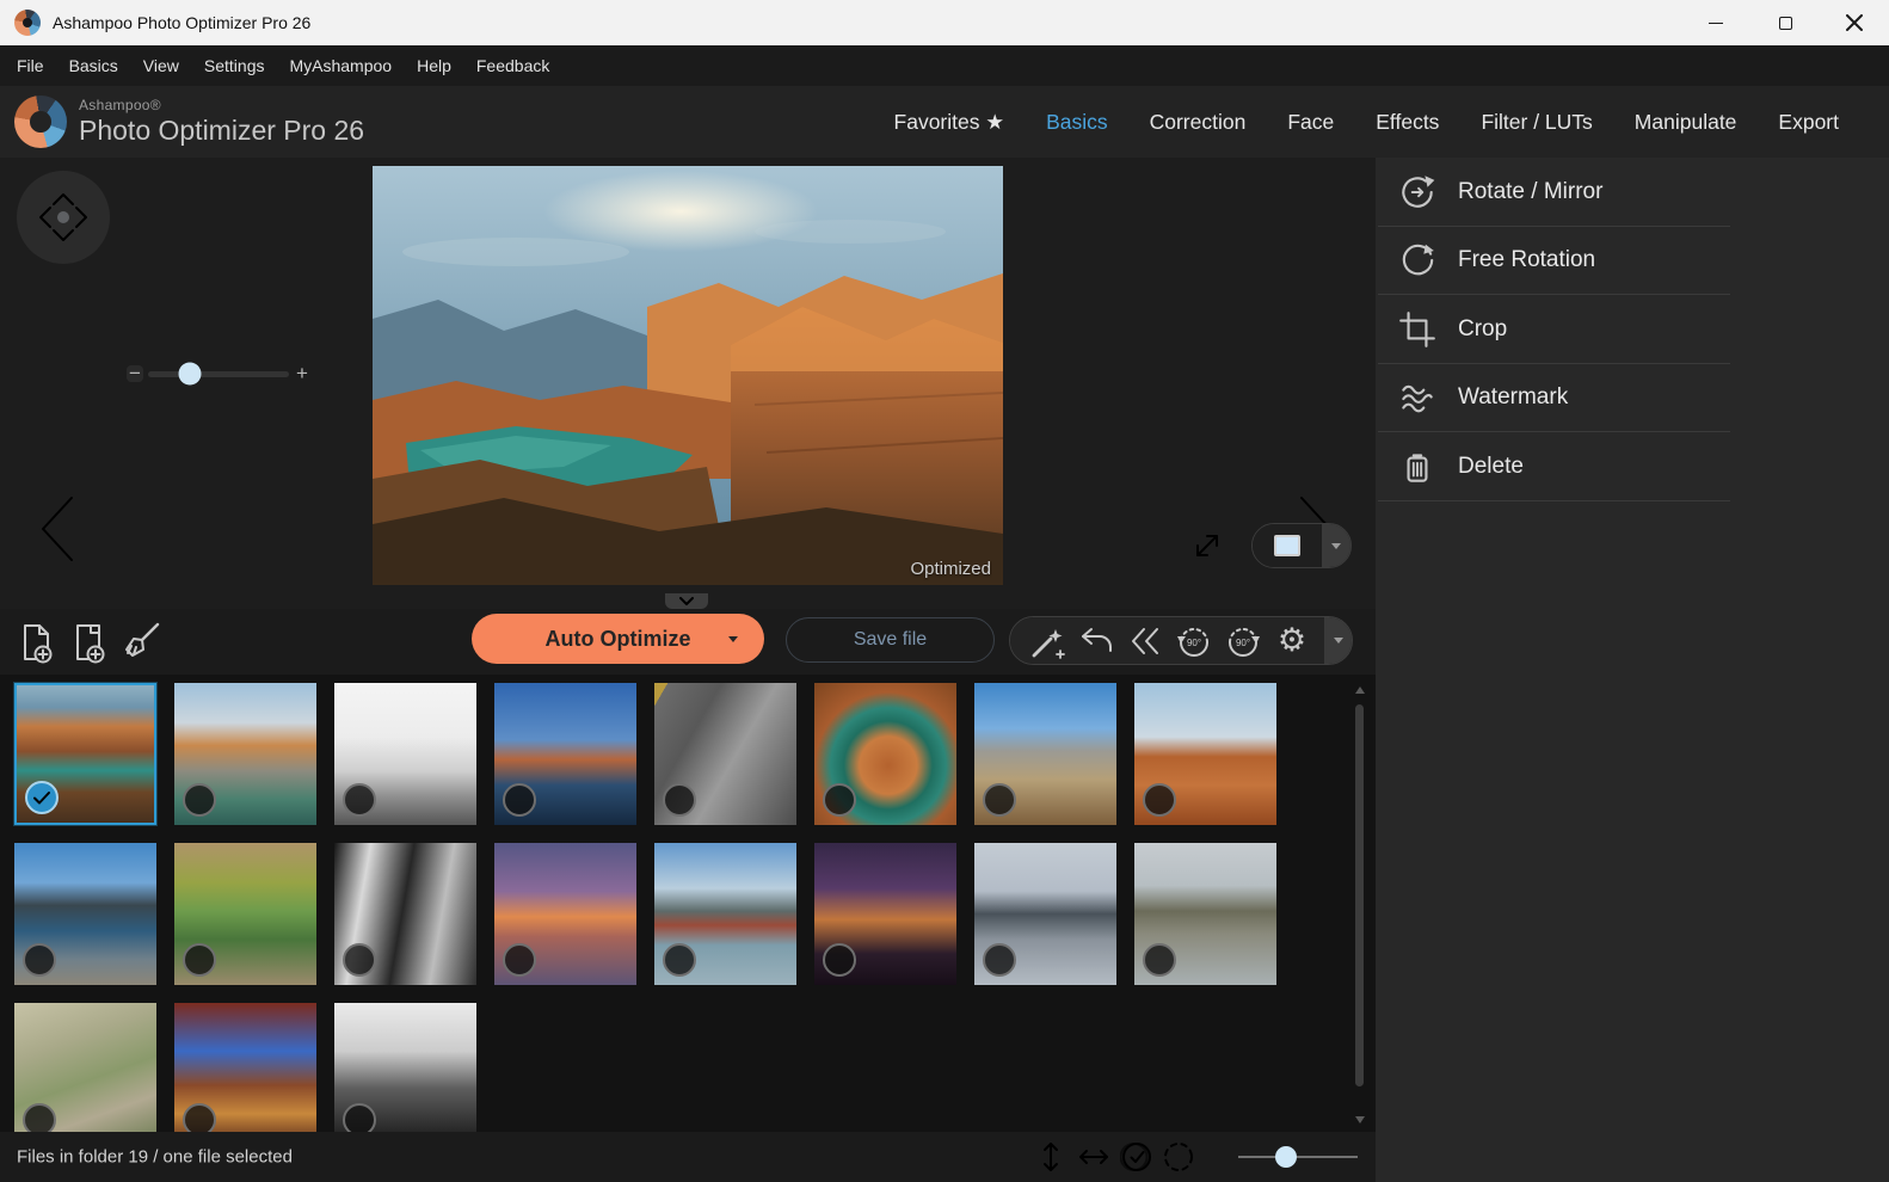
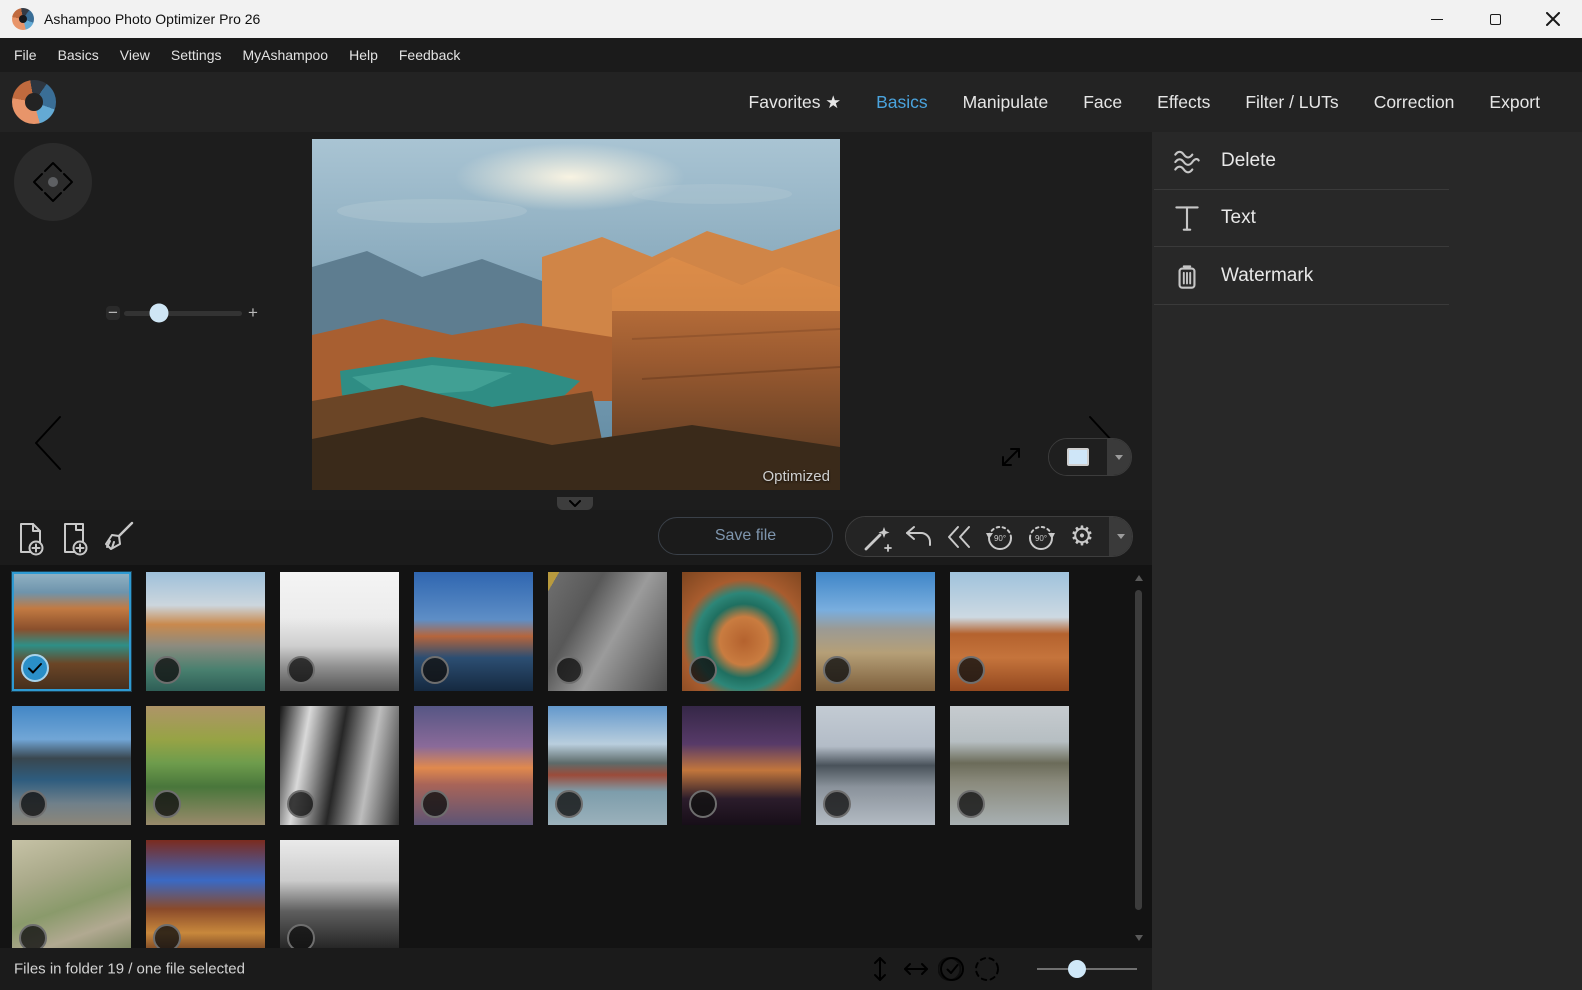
  Ashampoo Photo Optimizer Pro 26
  File
  Basics
  View
  Settings
  MyAshampoo
  Help
  Feedback
- Ashampoo®
- Photo Optimizer Pro 26
  Favorites ★
  Basics
- Correction
+ Manipulate
  Face
  Effects
  Filter / LUTs
- Manipulate
+ Correction
  Export
  −
  +
  Optimized
- Auto Optimize
  Save file
  90°
  90°
  ⚙
  Files in folder 19 / one file selected
- Rotate / Mirror
- Free Rotation
- Crop
- Watermark
+ Delete
+ Text
- Delete
+ Watermark
